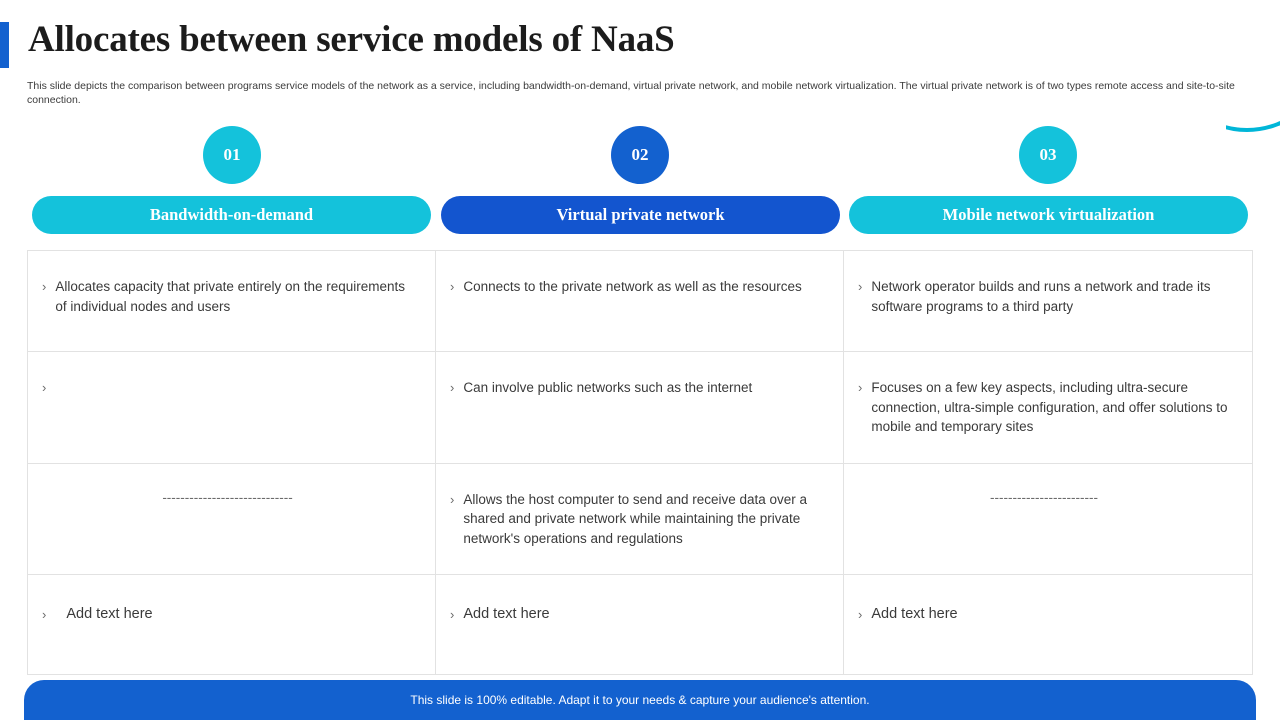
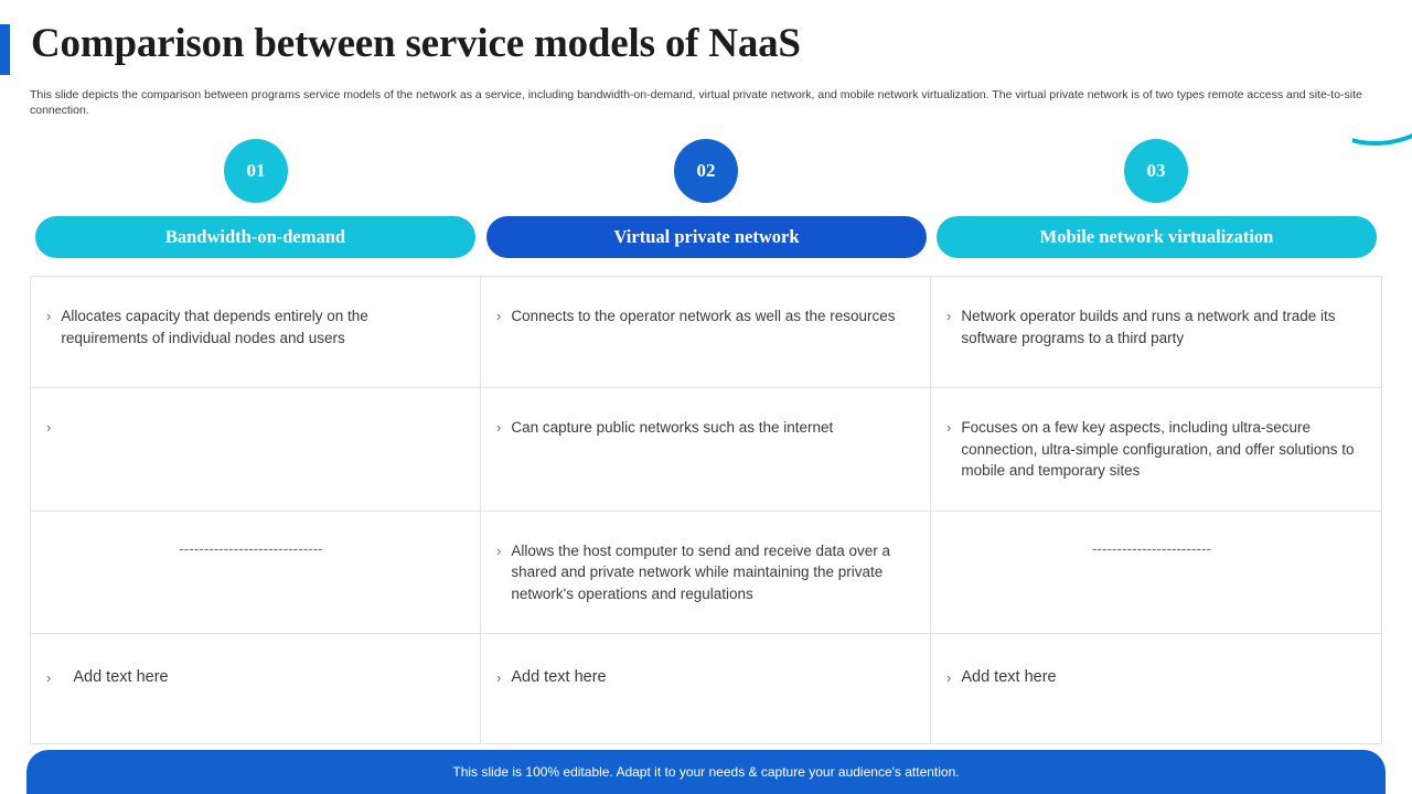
- Allocates between service models of NaaS
+ Comparison between service models of NaaS
  This slide depicts the comparison between programs service models of the network as a service, including bandwidth-on-demand, virtual private network, and mobile network virtualization. The virtual private network is of two types remote access and site-to-site connection.
  01
  02
  03
  Bandwidth-on-demand
  Virtual private network
  Mobile network virtualization
  ›
- Allocates capacity that private entirely on the requirements of individual nodes and users
+ Allocates capacity that depends entirely on the requirements of individual nodes and users
  ›
- Connects to the private network as well as the resources
+ Connects to the operator network as well as the resources
  ›
  Network operator builds and runs a network and trade its software programs to a third party
  ›
  ›
- Can involve public networks such as the internet
+ Can capture public networks such as the internet
  ›
  Focuses on a few key aspects, including ultra-secure connection, ultra-simple configuration, and offer solutions to mobile and temporary sites
  -----------------------------
  ›
  Allows the host computer to send and receive data over a shared and private network while maintaining the private network's operations and regulations
  ------------------------
  ›
  Add text here
  ›
  Add text here
  ›
  Add text here
  This slide is 100% editable. Adapt it to your needs & capture your audience's attention.
